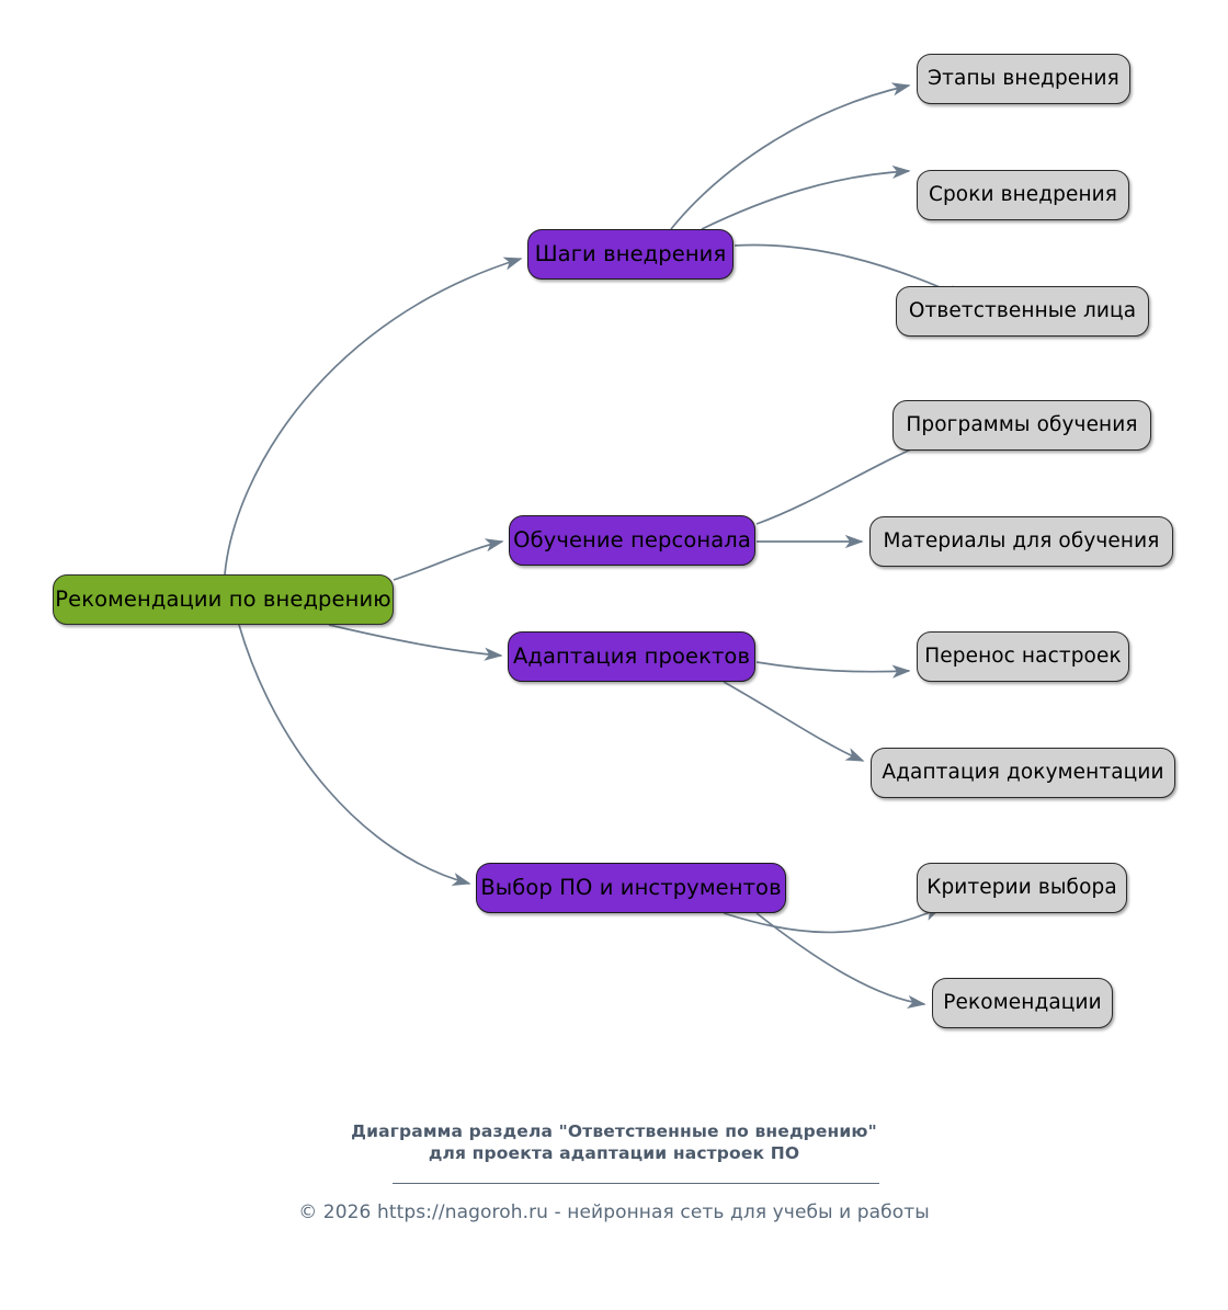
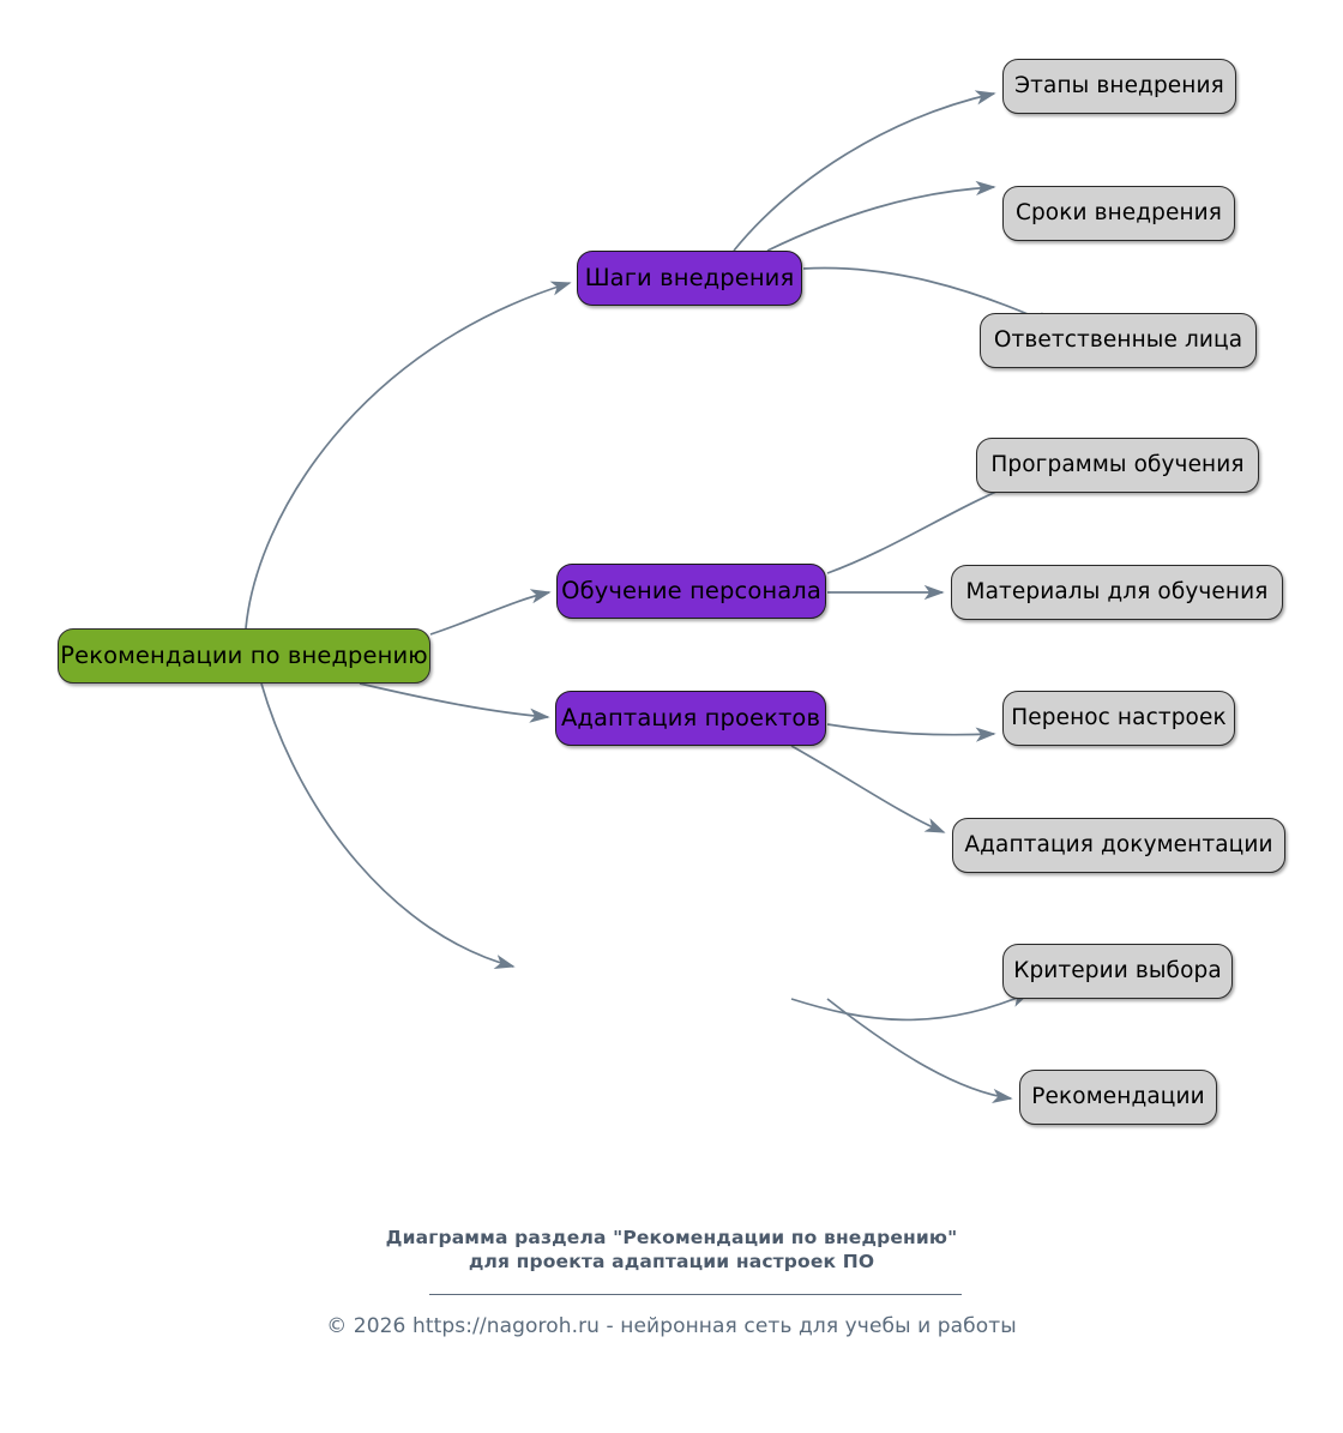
  Рекомендации по внедрению
  Шаги внедрения
  Этапы внедрения
  Сроки внедрения
  Ответственные лица
  Обучение персонала
  Программы обучения
  Материалы для обучения
  Адаптация проектов
  Перенос настроек
  Адаптация документации
- Выбор ПО и инструментов
  Критерии выбора
  Рекомендации
- Диаграмма раздела "Ответственные по внедрению"
+ Диаграмма раздела "Рекомендации по внедрению"
  для проекта адаптации настроек ПО
  © 2026 https://nagoroh.ru - нейронная сеть для учебы и работы
